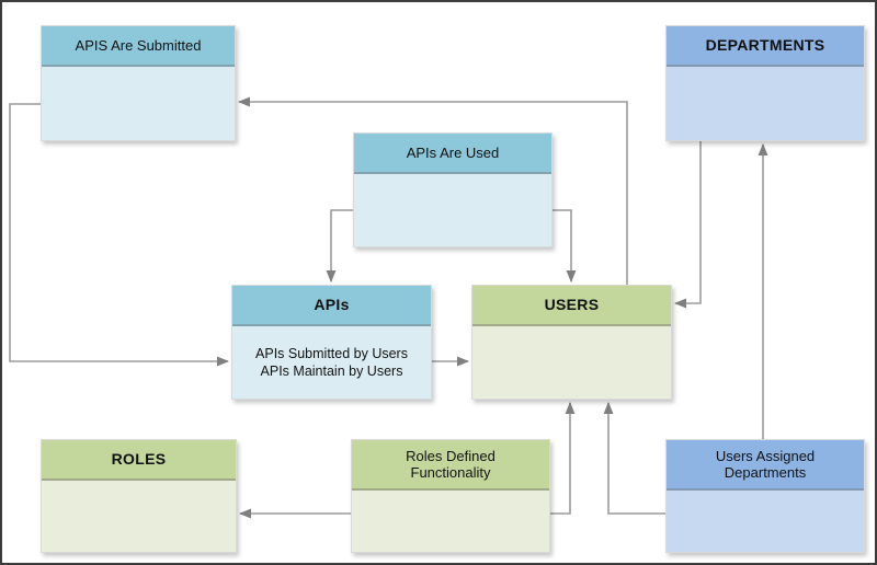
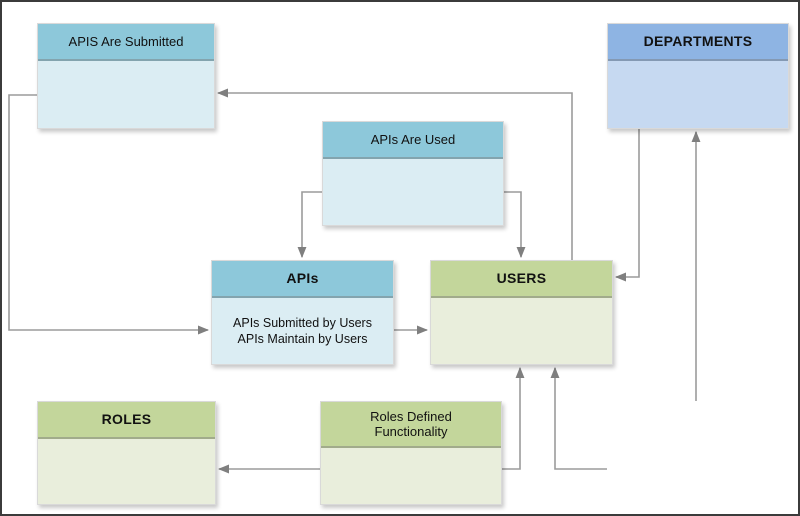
  APIS Are Submitted
  DEPARTMENTS
  APIs Are Used
  APIs
  APIs Submitted by Users
  APIs Maintain by Users
  USERS
  ROLES
  Roles Defined
  Functionality
- Users Assigned
- Departments
